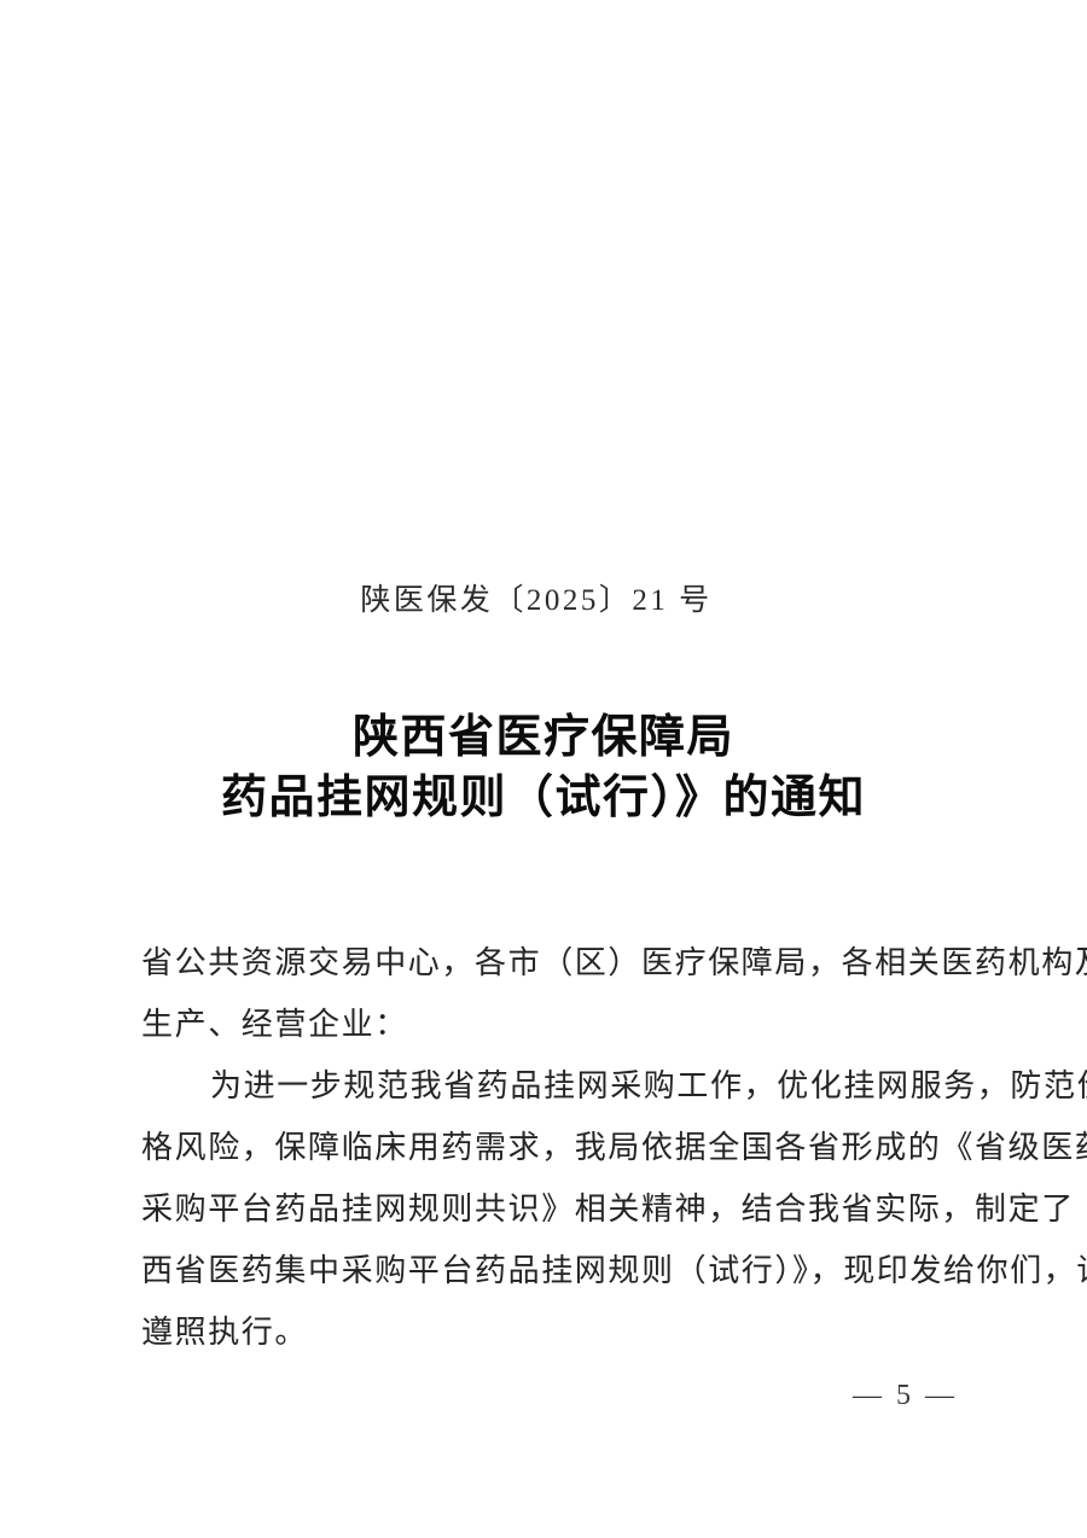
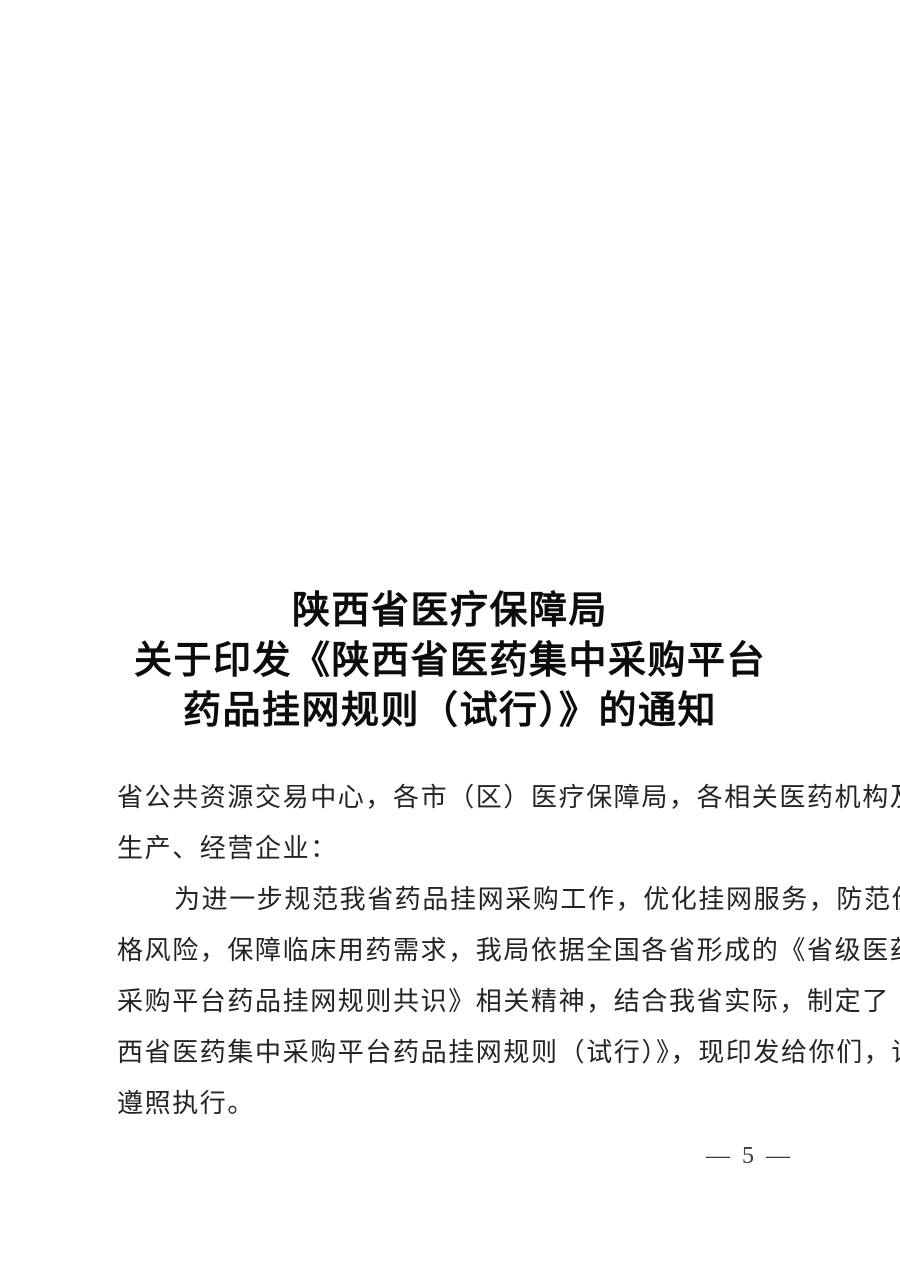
- 陕医保发〔2025〕21 号
  陕西省医疗保障局
+ 关于印发《陕西省医药集中采购平台
  药品挂网规则（试行）》的通知
  省公共资源交易中心，各市（区）医疗保障局，各相关医药机构
  生产、经营企业：
  为进一步规范我省药品挂网采购工作，优化挂网服务，防范
  格风险，保障临床用药需求，我局依据全国各省形成的《省级医
  采购平台药品挂网规则共识》相关精神，结合我省实际，制定了
  西省医药集中采购平台药品挂网规则（试行）》，现印发给你们，
  遵照执行。
  — 5 —
